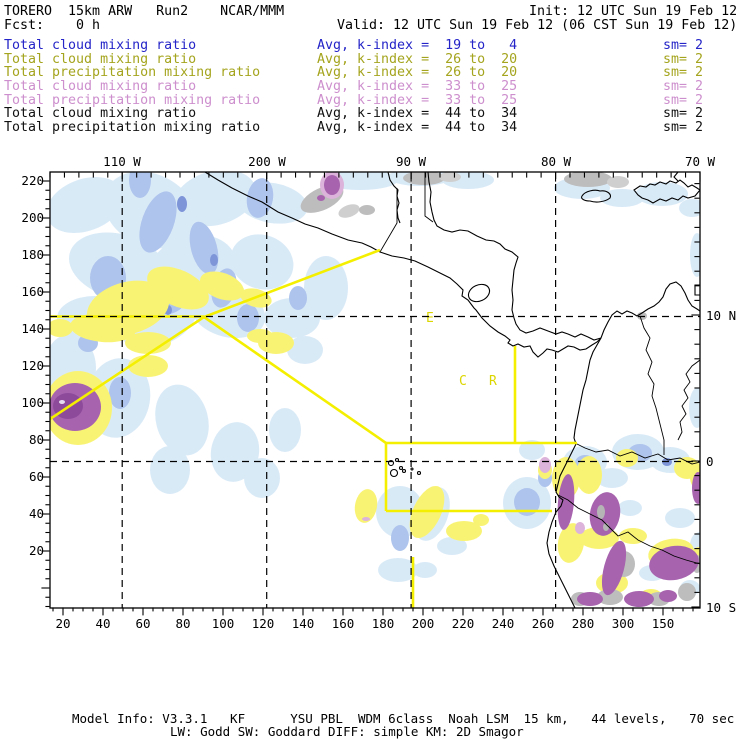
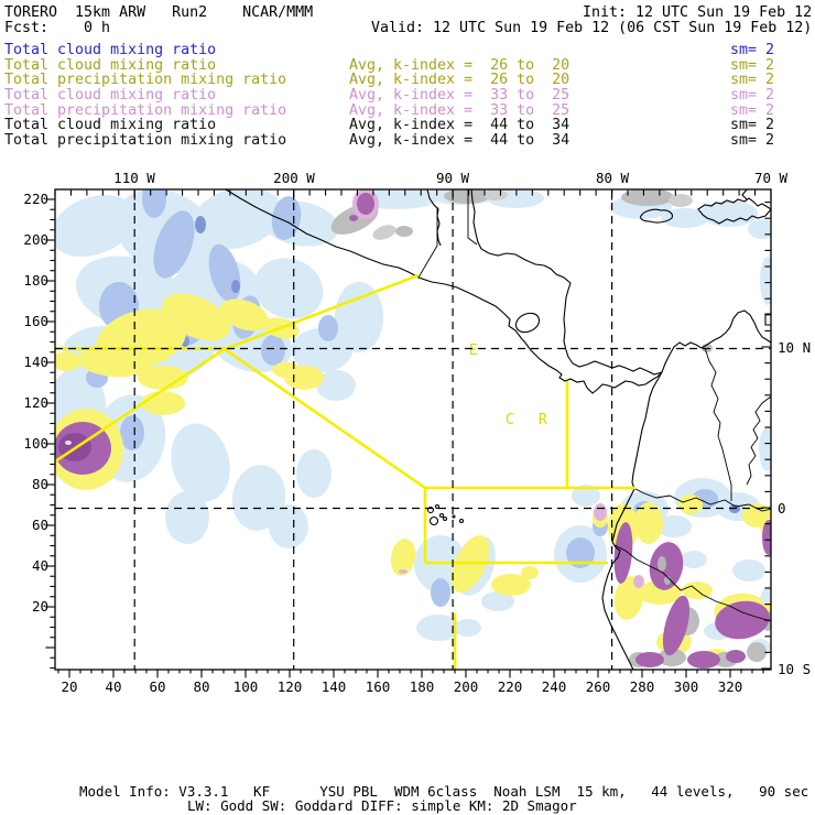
  TORERO 15km ARW Run2 NCAR/MMM
  Init: 12 UTC Sun 19 Feb 12
  Fcst: 0 h
  Valid: 12 UTC Sun 19 Feb 12 (06 CST Sun 19 Feb 12)
  Total cloud mixing ratio
- Avg, k-index = 19 to 4
  sm= 2
  Total cloud mixing ratio
  Avg, k-index = 26 to 20
  sm= 2
  Total precipitation mixing ratio
  Avg, k-index = 26 to 20
  sm= 2
  Total cloud mixing ratio
  Avg, k-index = 33 to 25
  sm= 2
  Total precipitation mixing ratio
  Avg, k-index = 33 to 25
  sm= 2
  Total cloud mixing ratio
  Avg, k-index = 44 to 34
  sm= 2
  Total precipitation mixing ratio
  Avg, k-index = 44 to 34
  sm= 2
  E
  C
  R
  110 W
  200 W
  90 W
  80 W
  70 W
  220
  200
  180
  160
  140
  120
  100
  80
  60
  40
  20
  20
  40
  60
  80
  100
  120
  140
  160
  180
  200
  220
  240
  260
  280
  300
- 150
+ 320
  10 N
  0
  10 S
- Model Info: V3.3.1 KF YSU PBL WDM 6class Noah LSM 15 km, 44 levels, 70 sec
+ Model Info: V3.3.1 KF YSU PBL WDM 6class Noah LSM 15 km, 44 levels, 90 sec
  LW: Godd SW: Goddard DIFF: simple KM: 2D Smagor
